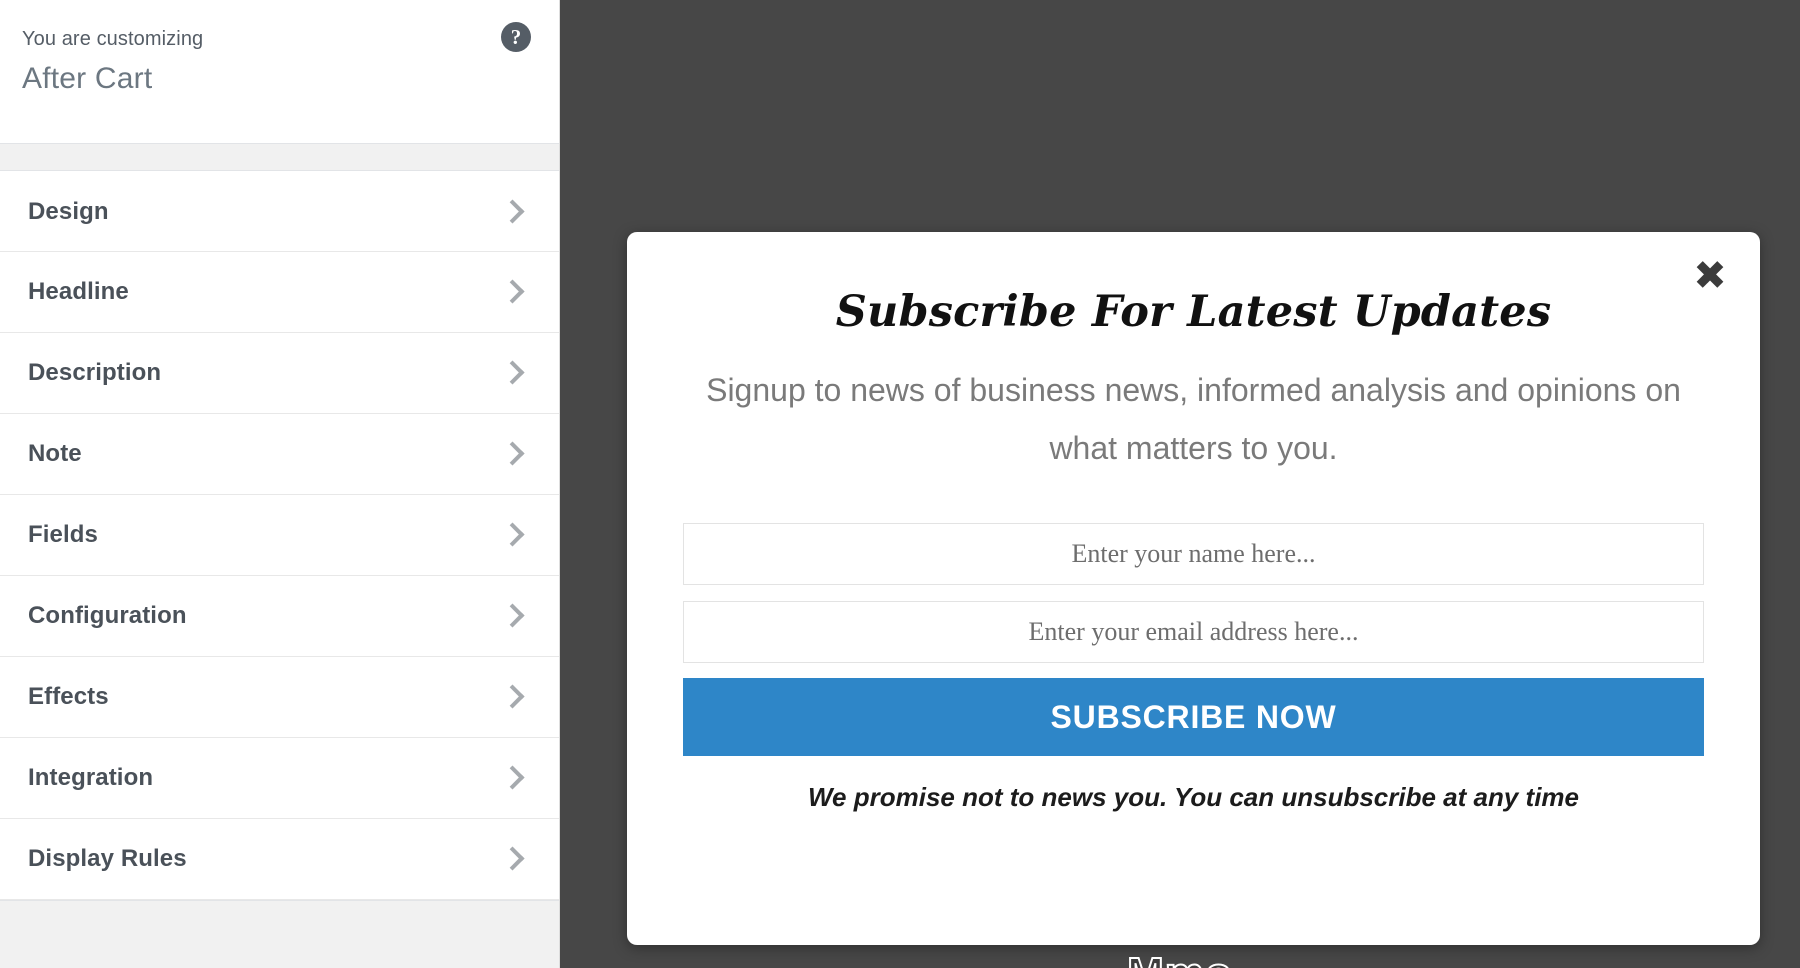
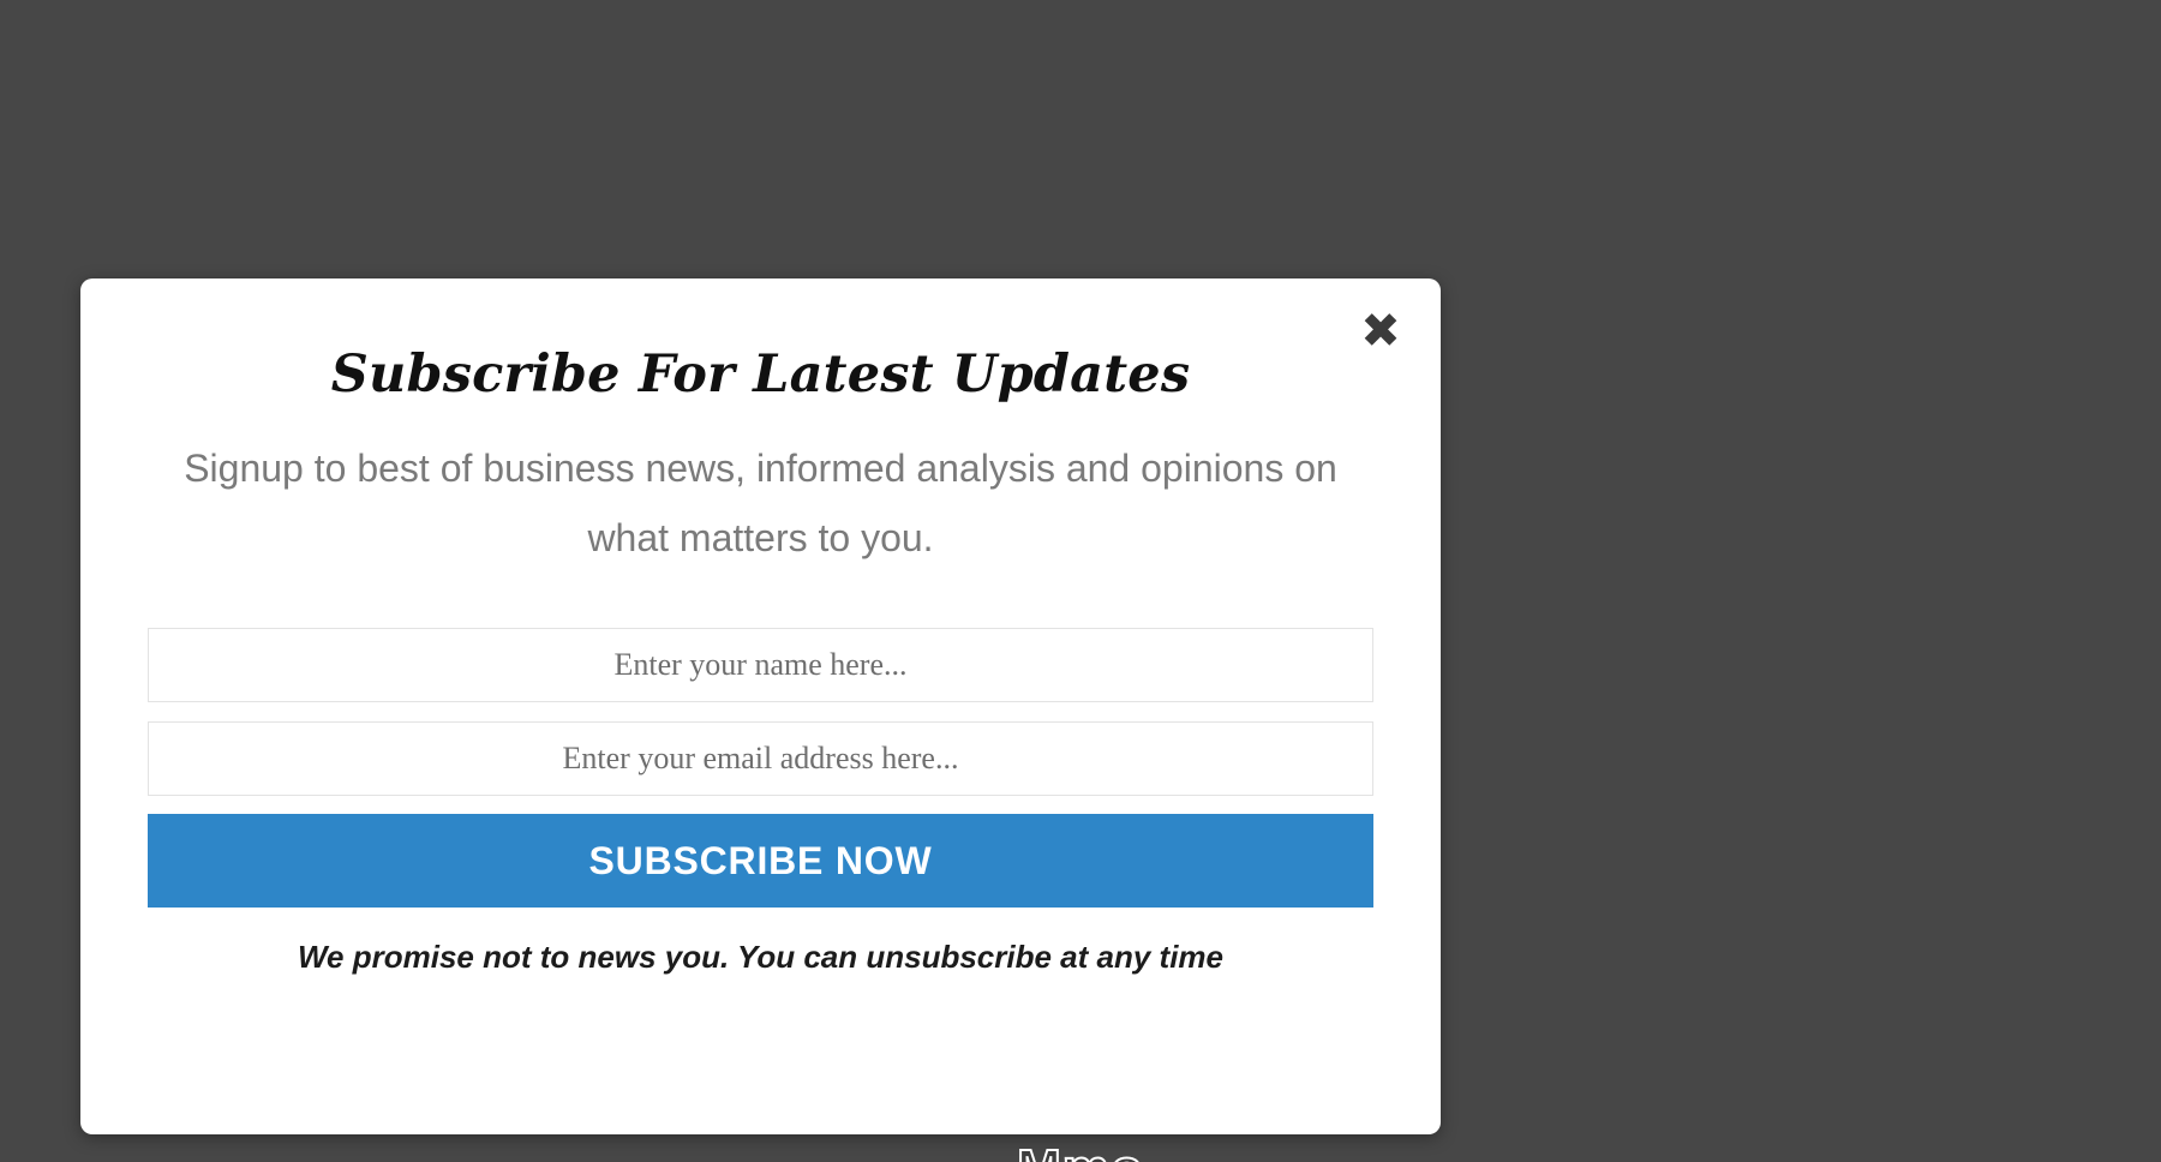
- You are customizing
- After Cart
- ?
- Design
- Headline
- Description
- Note
- Fields
- Configuration
- Effects
- Integration
- Display Rules
  ✖
  Subscribe For Latest Updates
- Signup to news of business news, informed analysis and opinions on what matters to you.
+ Signup to best of business news, informed analysis and opinions on what matters to you.
  Enter your name here...
  Enter your email address here...
  SUBSCRIBE NOW
  We promise not to news you. You can unsubscribe at any time
